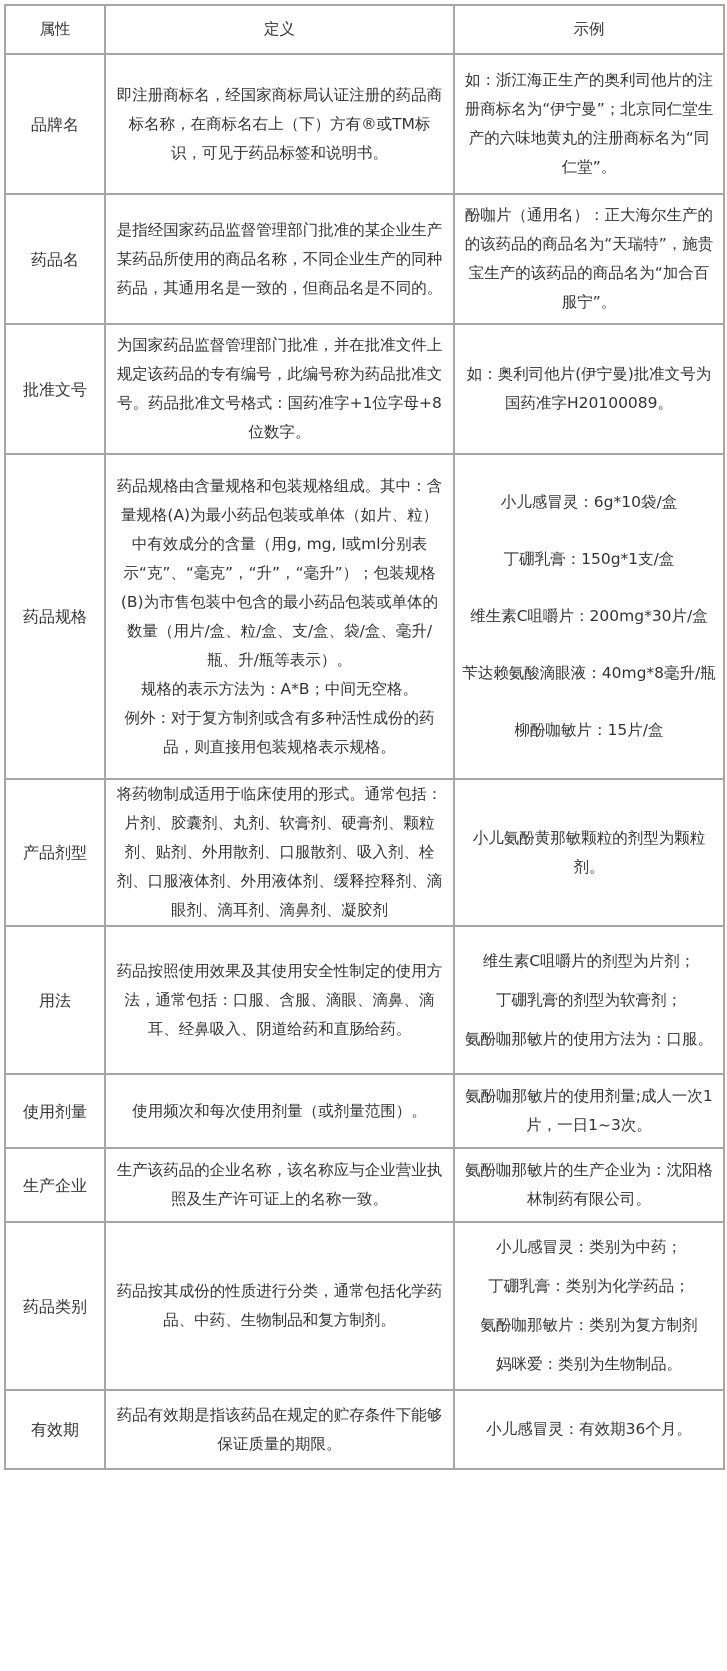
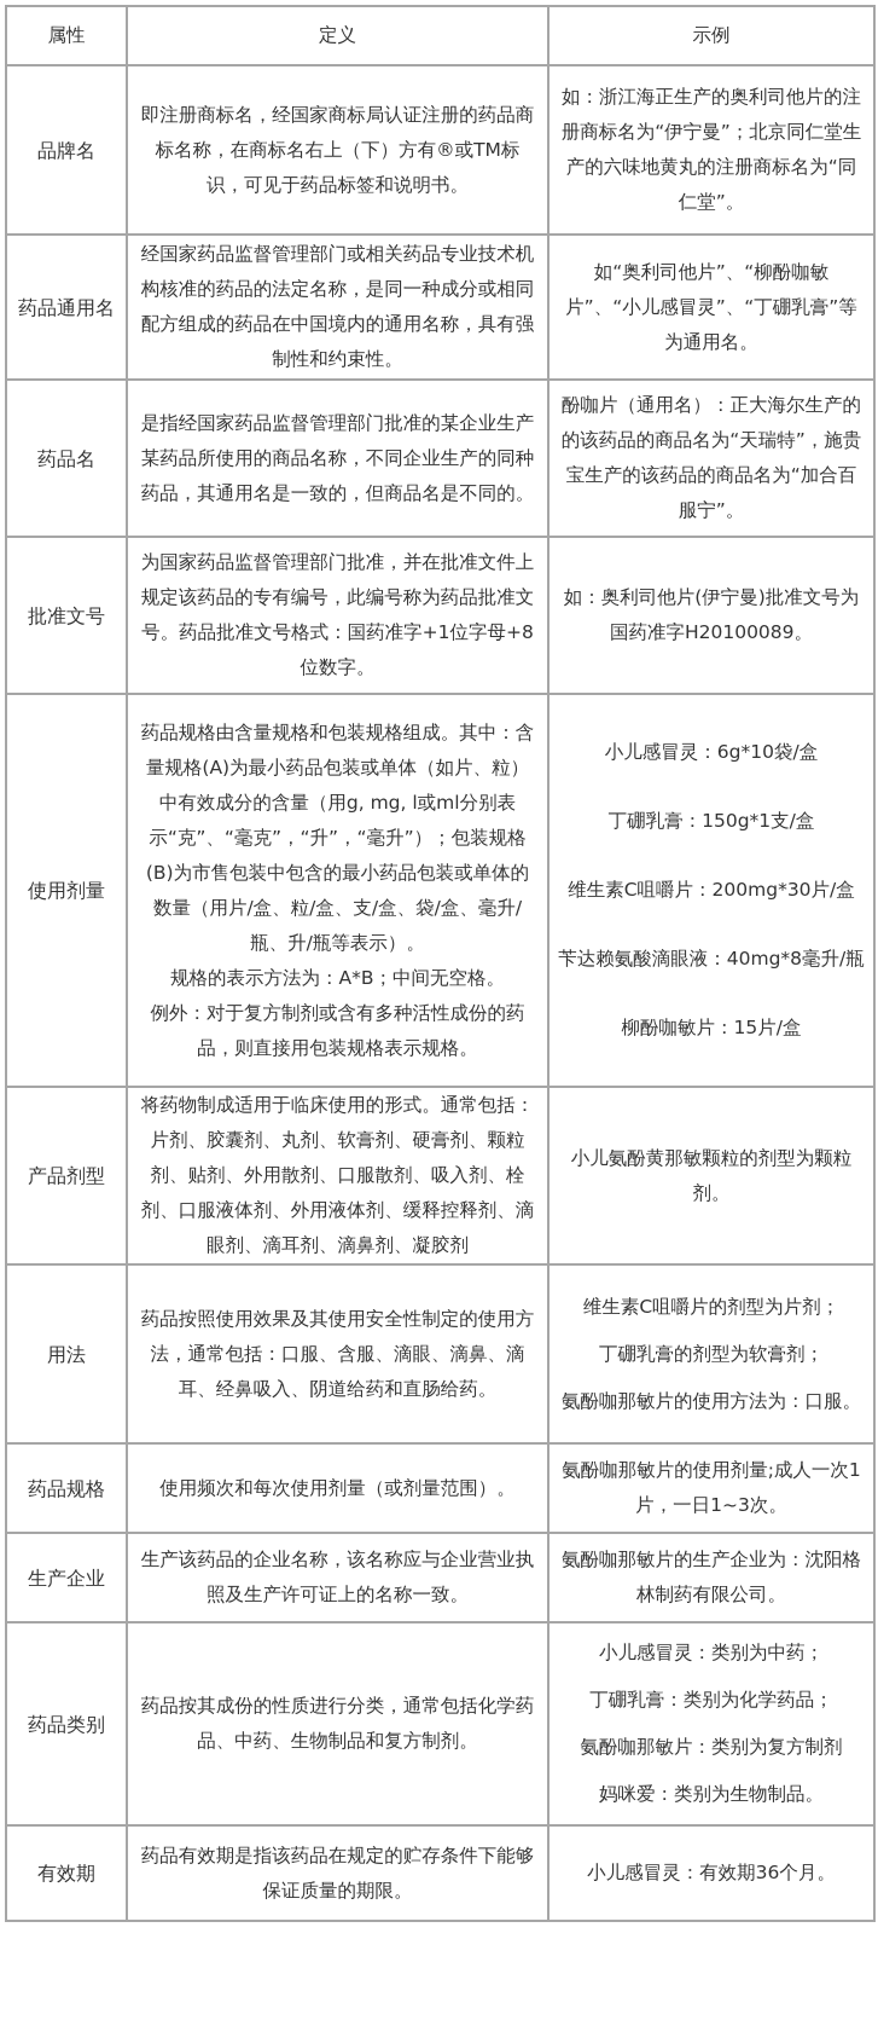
  属性	定义	示例
  品牌名	即注册商标名，经国家商标局认证注册的药品商标名称，在商标名右上（下）方有®或TM标识，可见于药品标签和说明书。	如：浙江海正生产的奥利司他片的注册商标名为“伊宁曼”；北京同仁堂生产的六味地黄丸的注册商标名为“同仁堂”。
+ 药品通用名	经国家药品监督管理部门或相关药品专业技术机构核准的药品的法定名称，是同一种成分或相同配方组成的药品在中国境内的通用名称，具有强制性和约束性。	如“奥利司他片”、“柳酚咖敏片”、“小儿感冒灵”、“丁硼乳膏”等为通用名。
  药品名	是指经国家药品监督管理部门批准的某企业生产某药品所使用的商品名称，不同企业生产的同种药品，其通用名是一致的，但商品名是不同的。	酚咖片（通用名）：正大海尔生产的的该药品的商品名为“天瑞特”，施贵宝生产的该药品的商品名为“加合百服宁”。
  批准文号	为国家药品监督管理部门批准，并在批准文件上规定该药品的专有编号，此编号称为药品批准文号。药品批准文号格式：国药准字+1位字母+8位数字。	如：奥利司他片(伊宁曼)批准文号为国药准字H20100089。
- 药品规格	药品规格由含量规格和包装规格组成。其中：含量规格(A)为最小药品包装或单体（如片、粒）中有效成分的含量（用g, mg, l或ml分别表示“克”、“毫克”，“升”，“毫升”）；包装规格(B)为市售包装中包含的最小药品包装或单体的数量（用片/盒、粒/盒、支/盒、袋/盒、毫升/瓶、升/瓶等表示）。 规格的表示方法为：A*B；中间无空格。 例外：对于复方制剂或含有多种活性成份的药品，则直接用包装规格表示规格。	小儿感冒灵：6g*10袋/盒 丁硼乳膏：150g*1支/盒 维生素C咀嚼片：200mg*30片/盒 苄达赖氨酸滴眼液：40mg*8毫升/瓶 柳酚咖敏片：15片/盒
+ 使用剂量	药品规格由含量规格和包装规格组成。其中：含量规格(A)为最小药品包装或单体（如片、粒）中有效成分的含量（用g, mg, l或ml分别表示“克”、“毫克”，“升”，“毫升”）；包装规格(B)为市售包装中包含的最小药品包装或单体的数量（用片/盒、粒/盒、支/盒、袋/盒、毫升/瓶、升/瓶等表示）。 规格的表示方法为：A*B；中间无空格。 例外：对于复方制剂或含有多种活性成份的药品，则直接用包装规格表示规格。	小儿感冒灵：6g*10袋/盒 丁硼乳膏：150g*1支/盒 维生素C咀嚼片：200mg*30片/盒 苄达赖氨酸滴眼液：40mg*8毫升/瓶 柳酚咖敏片：15片/盒
  产品剂型	将药物制成适用于临床使用的形式。通常包括：片剂、胶囊剂、丸剂、软膏剂、硬膏剂、颗粒剂、贴剂、外用散剂、口服散剂、吸入剂、栓剂、口服液体剂、外用液体剂、缓释控释剂、滴眼剂、滴耳剂、滴鼻剂、凝胶剂	小儿氨酚黄那敏颗粒的剂型为颗粒剂。
  用法	药品按照使用效果及其使用安全性制定的使用方法，通常包括：口服、含服、滴眼、滴鼻、滴耳、经鼻吸入、阴道给药和直肠给药。	维生素C咀嚼片的剂型为片剂； 丁硼乳膏的剂型为软膏剂； 氨酚咖那敏片的使用方法为：口服。
- 使用剂量	使用频次和每次使用剂量（或剂量范围）。	氨酚咖那敏片的使用剂量;成人一次1片，一日1~3次。
+ 药品规格	使用频次和每次使用剂量（或剂量范围）。	氨酚咖那敏片的使用剂量;成人一次1片，一日1~3次。
  生产企业	生产该药品的企业名称，该名称应与企业营业执照及生产许可证上的名称一致。	氨酚咖那敏片的生产企业为：沈阳格林制药有限公司。
  药品类别	药品按其成份的性质进行分类，通常包括化学药品、中药、生物制品和复方制剂。	小儿感冒灵：类别为中药； 丁硼乳膏：类别为化学药品； 氨酚咖那敏片：类别为复方制剂 妈咪爱：类别为生物制品。
  有效期	药品有效期是指该药品在规定的贮存条件下能够保证质量的期限。	小儿感冒灵：有效期36个月。
